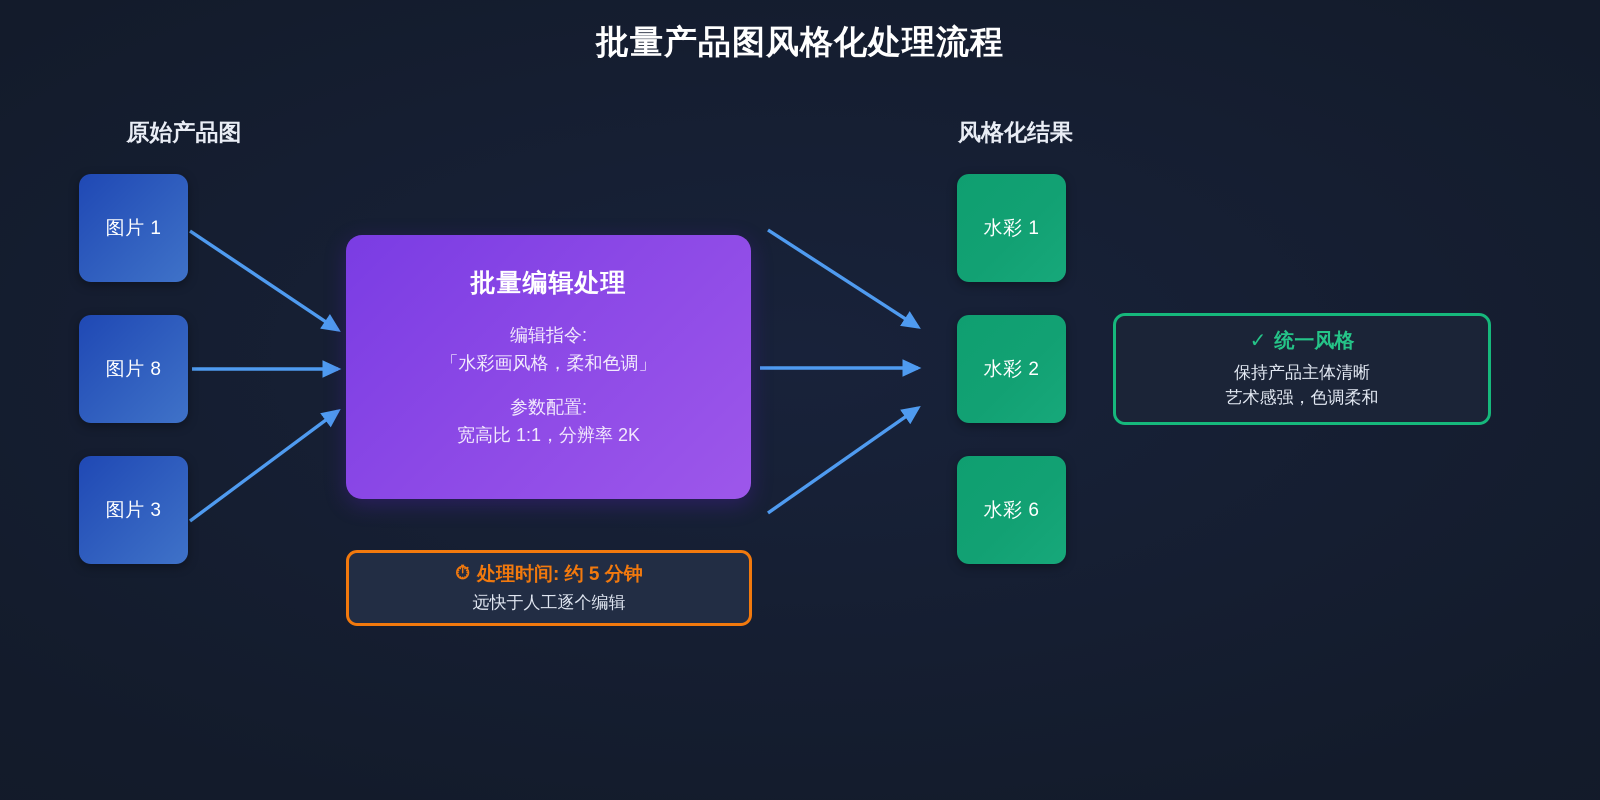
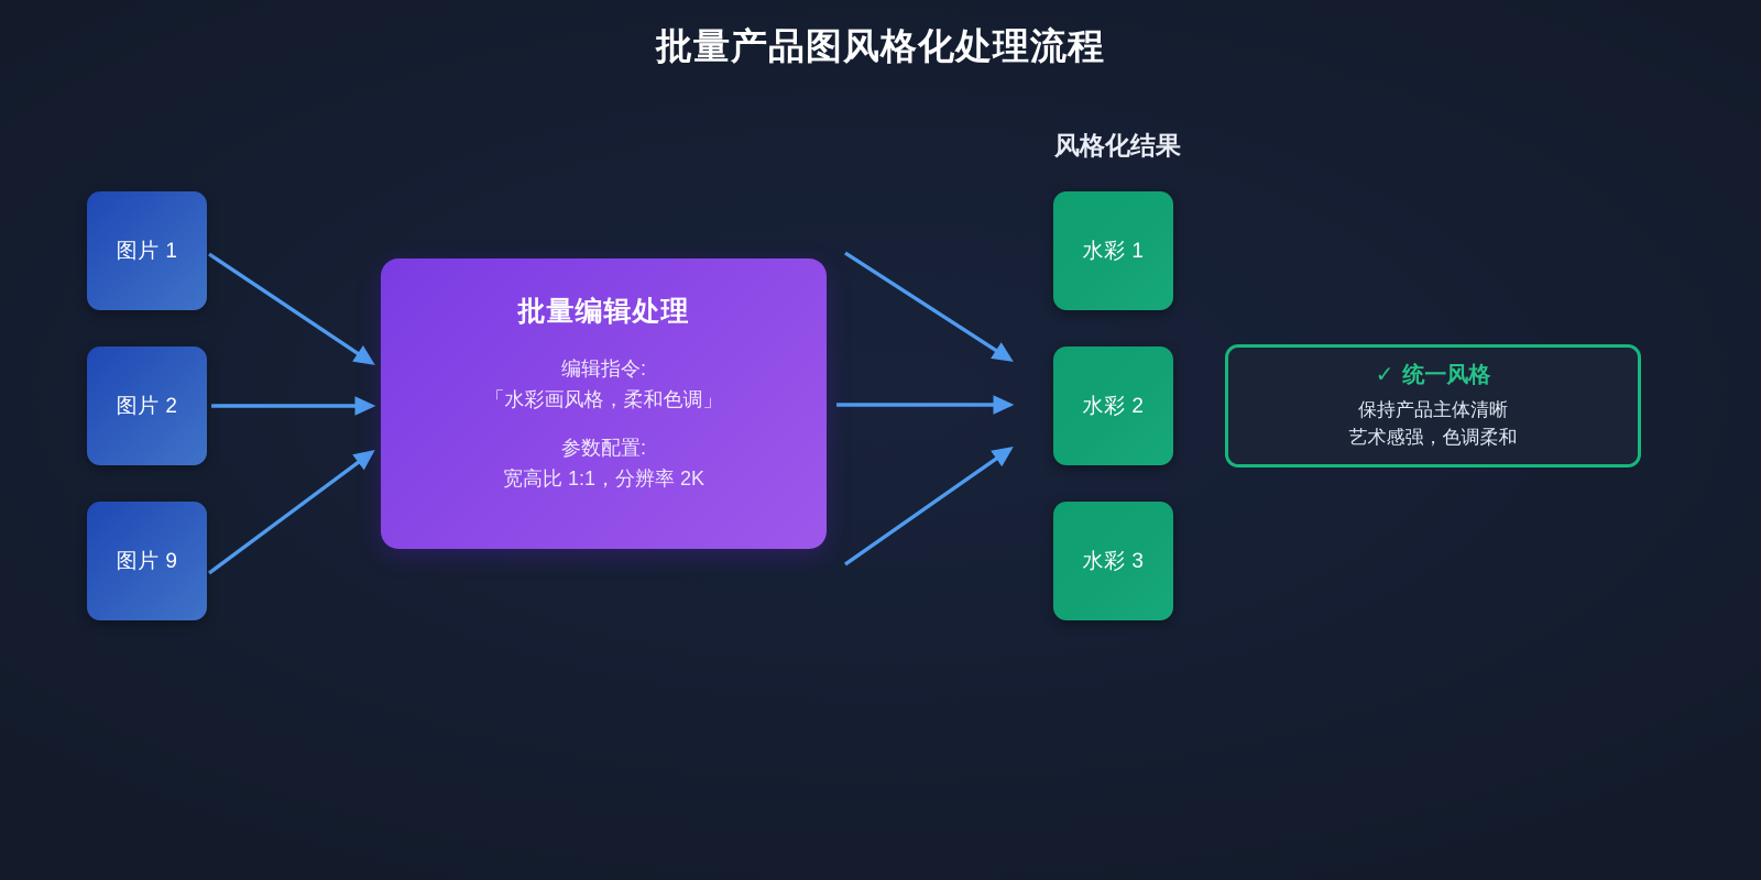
  批量产品图风格化处理流程
- 原始产品图
  风格化结果
  图片 1
- 图片 8
+ 图片 2
- 图片 3
+ 图片 9
  批量编辑处理
  编辑指令:
  「水彩画风格，柔和色调」
  参数配置:
  宽高比 1:1，分辨率 2K
  水彩 1
  水彩 2
- 水彩 6
+ 水彩 3
- ⏱
- 处理时间: 约 5 分钟
- 远快于人工逐个编辑
  ✓
  统一风格
  保持产品主体清晰
  艺术感强，色调柔和
